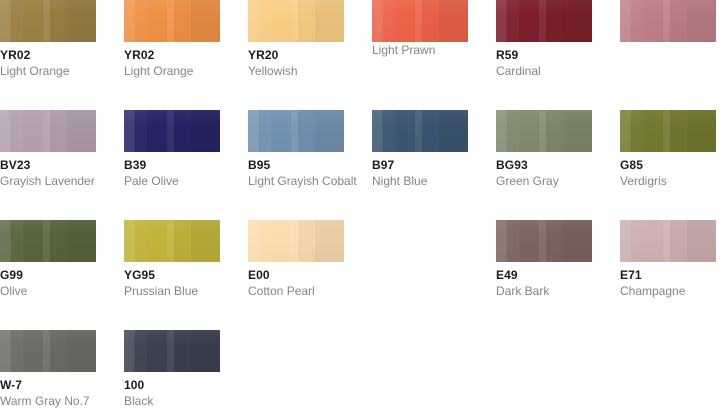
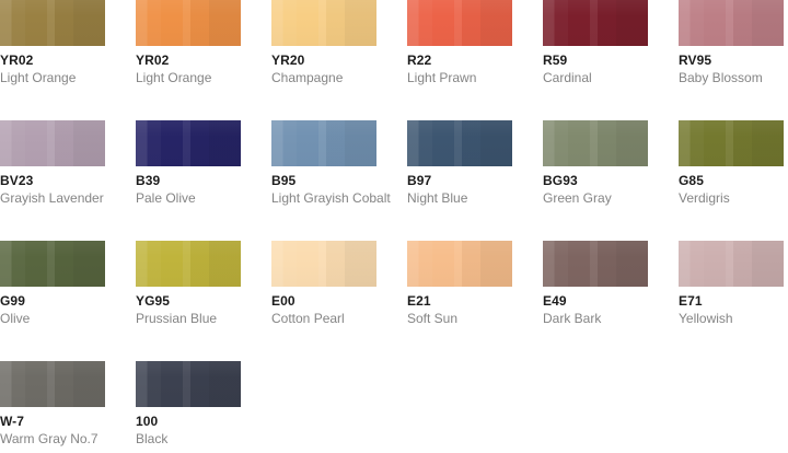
  YR02
  Light Orange
  YR02
  Light Orange
  YR20
- Yellowish
+ Champagne
+ R22
  Light Prawn
  R59
  Cardinal
+ RV95
+ Baby Blossom
  BV23
  Grayish Lavender
  B39
  Pale Olive
  B95
  Light Grayish Cobalt
  B97
  Night Blue
  BG93
  Green Gray
  G85
  Verdigris
  G99
  Olive
  YG95
  Prussian Blue
  E00
  Cotton Pearl
+ E21
+ Soft Sun
  E49
  Dark Bark
  E71
- Champagne
+ Yellowish
  W-7
  Warm Gray No.7
  100
  Black
